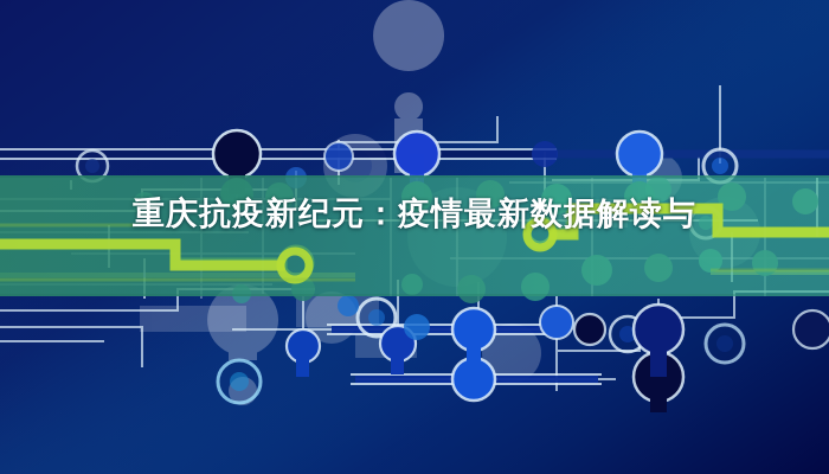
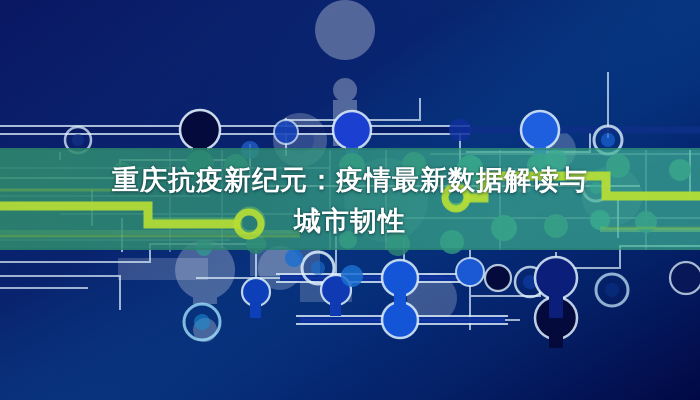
  重庆抗疫新纪元：疫情最新数据解读与
+ 城市韧性
